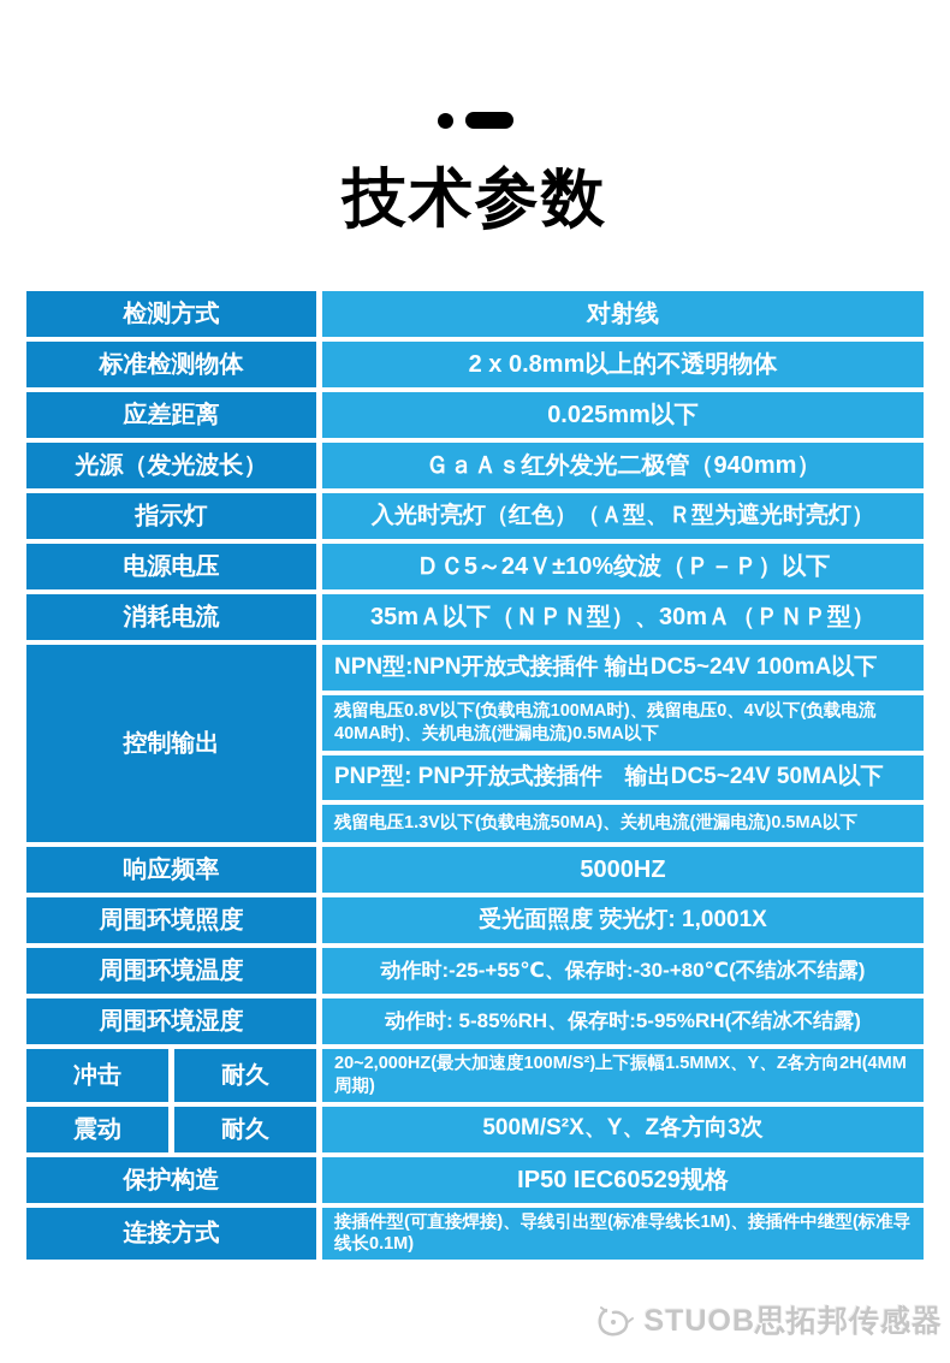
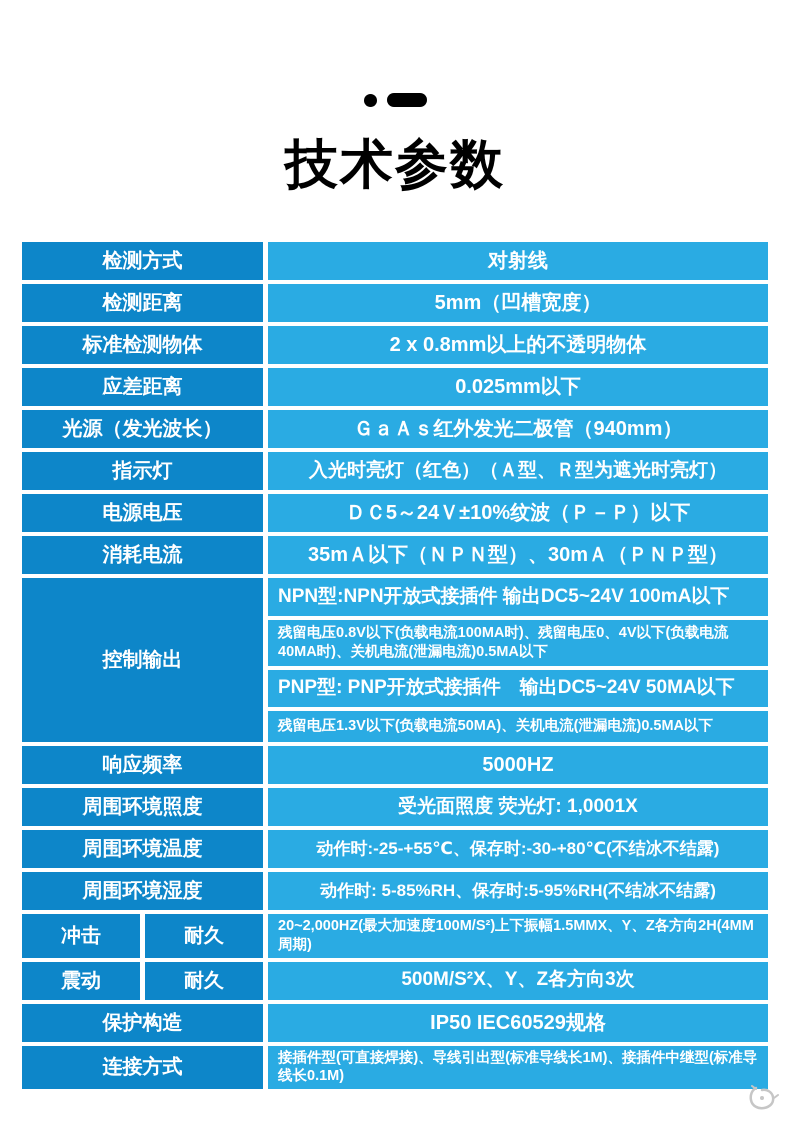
  技术参数
  检测方式
  对射线
+ 检测距离
+ 5mm（凹槽宽度）
  标准检测物体
  2 x 0.8mm以上的不透明物体
  应差距离
  0.025mm以下
  光源（发光波长）
  ＧａＡｓ红外发光二极管（940mm）
  指示灯
  入光时亮灯（红色）（Ａ型、Ｒ型为遮光时亮灯）
  电源电压
  ＤＣ5～24Ｖ±10%纹波（Ｐ－Ｐ）以下
  消耗电流
  35mＡ以下（ＮＰＮ型）、30mＡ（ＰＮＰ型）
  控制输出
  NPN型:NPN开放式接插件 输出DC5~24V 100mA以下
  残留电压0.8V以下(负载电流100MA时)、残留电压0、4V以下(负载电流40MA时)、关机电流(泄漏电流)0.5MA以下
  PNP型: PNP开放式接插件 输出DC5~24V 50MA以下
  残留电压1.3V以下(负载电流50MA)、关机电流(泄漏电流)0.5MA以下
  响应频率
  5000HZ
  周围环境照度
  受光面照度 荧光灯: 1,0001X
  周围环境温度
  动作时:-25-+55℃、保存时:-30-+80℃(不结冰不结露)
  周围环境湿度
  动作时: 5-85%RH、保存时:5-95%RH(不结冰不结露)
  冲击
  耐久
  20~2,000HZ(最大加速度100M/S²)上下振幅1.5MMX、Y、Z各方向2H(4MM周期)
  震动
  耐久
  500M/S²X、Y、Z各方向3次
  保护构造
  IP50 IEC60529规格
  连接方式
  接插件型(可直接焊接)、导线引出型(标准导线长1M)、接插件中继型(标准导线长0.1M)
- STUOB思拓邦传感器
